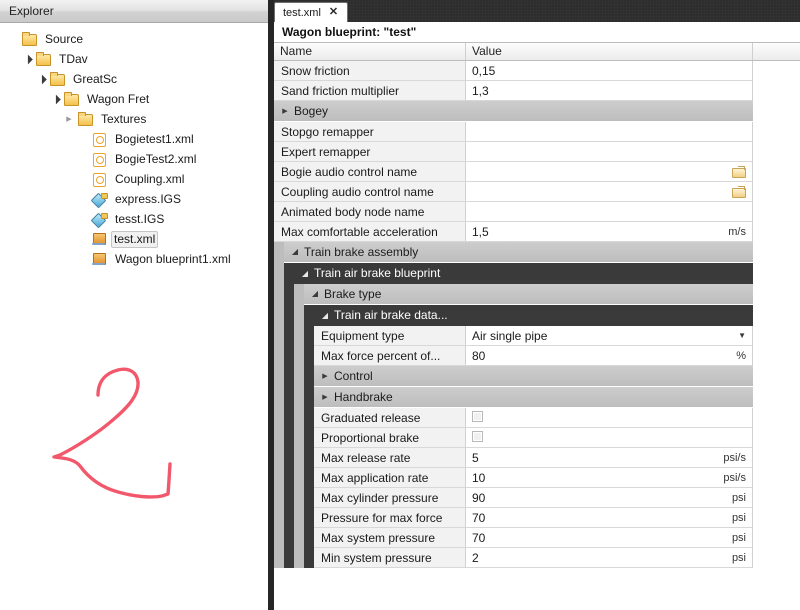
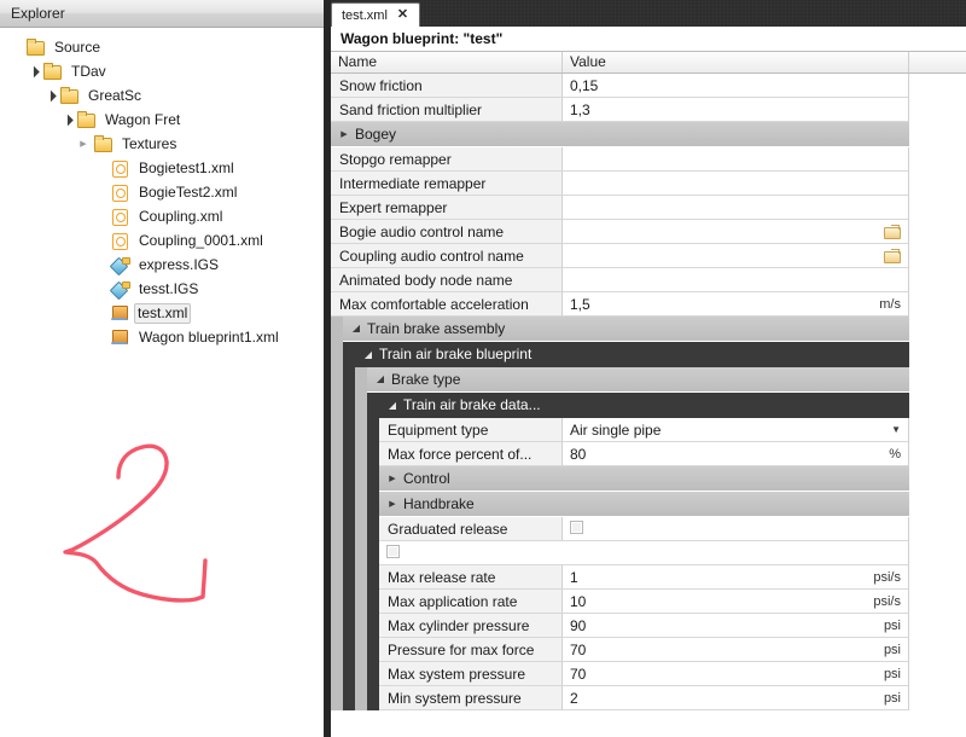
  Explorer
  Source
  TDav
  GreatSc
  Wagon Fret
  Textures
  Bogietest1.xml
  BogieTest2.xml
  Coupling.xml
+ Coupling_0001.xml
  express.IGS
  tesst.IGS
  test.xml
  Wagon blueprint1.xml
  test.xml
  ✕
  Wagon blueprint: "test"
  Name
  Value
  Snow friction
  0,15
  Sand friction multiplier
  1,3
  Bogey
  Stopgo remapper
+ Intermediate remapper
  Expert remapper
  Bogie audio control name
  Coupling audio control name
  Animated body node name
  Max comfortable acceleration
  1,5
  m/s
  Train brake assembly
  Train air brake blueprint
  Brake type
  Train air brake data...
  Equipment type
  Air single pipe
  ▼
  Max force percent of...
  80
  %
  Control
  Handbrake
  Graduated release
- Proportional brake
  Max release rate
- 5
+ 1
  psi/s
  Max application rate
  10
  psi/s
  Max cylinder pressure
  90
  psi
  Pressure for max force
  70
  psi
  Max system pressure
  70
  psi
  Min system pressure
  2
  psi
